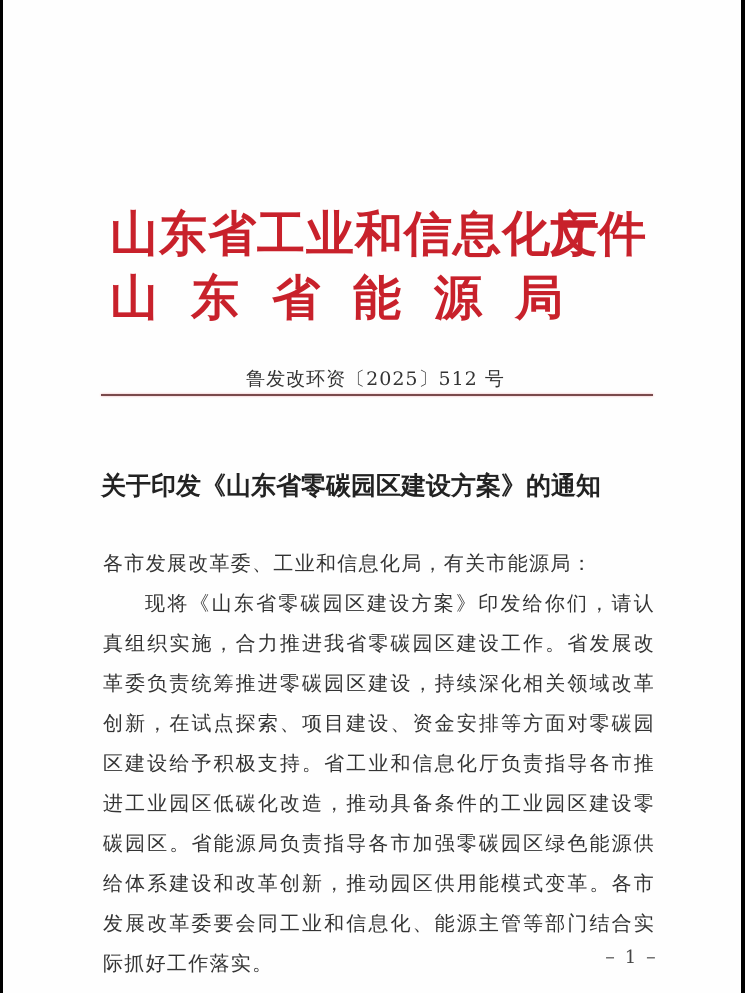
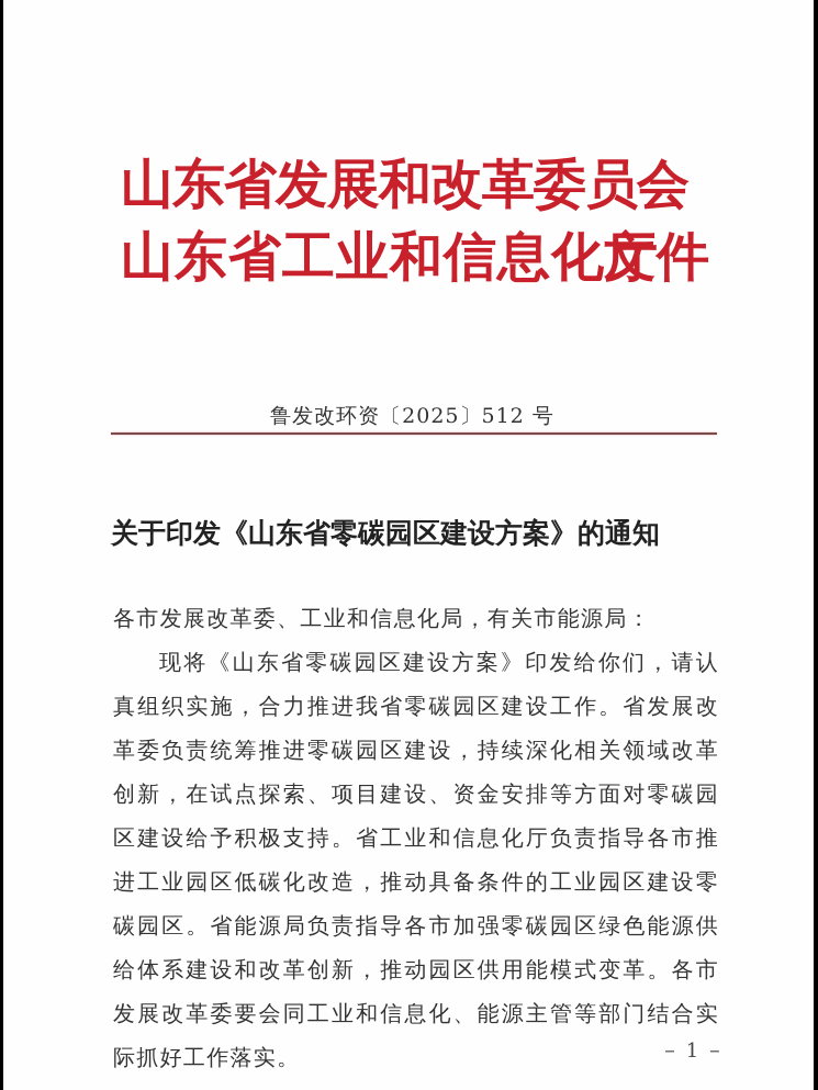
+ 山东省发展和改革委员会
  山东省工业和信息化厅
  文件
- 山东省能源局
  鲁发改环资〔2025〕512 号
  关于印发《山东省零碳园区建设方案》的通知
  各市发展改革委、工业和信息化局，有关市能源局：
  现将《山东省零碳园区建设方案》印发给你们，请认真组织实施，合力推进我省零碳园区建设工作。省发展改革委负责统筹推进零碳园区建设，持续深化相关领域改革创新，在试点探索、项目建设、资金安排等方面对零碳园区建设给予积极支持。省工业和信息化厅负责指导各市推进工业园区低碳化改造，推动具备条件的工业园区建设零碳园区。省能源局负责指导各市加强零碳园区绿色能源供给体系建设和改革创新，推动园区供用能模式变革。各市发展改革委要会同工业和信息化、能源主管等部门结合实际抓好工作落实。
  － 1 －
